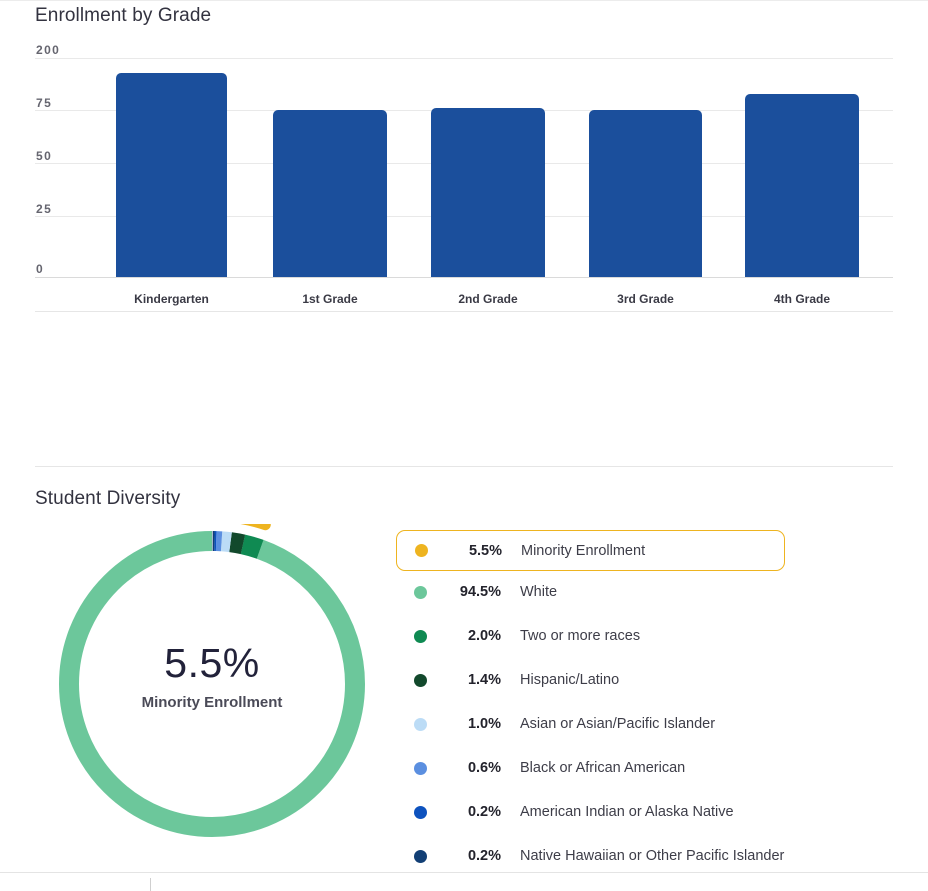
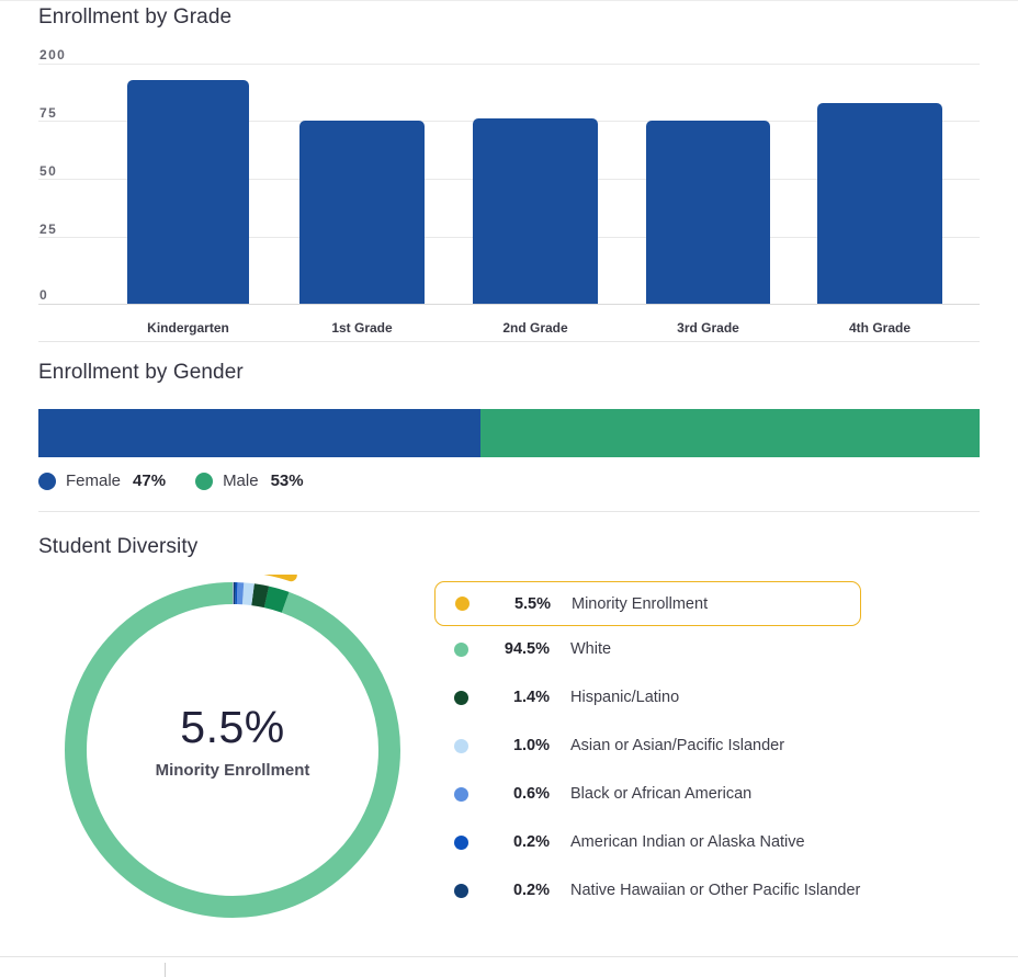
  Enrollment by Grade
  200
  75
  50
  25
  0
  Kindergarten
  1st Grade
  2nd Grade
  3rd Grade
  4th Grade
+ Enrollment by Gender
+ Female
+ 47%
+ Male
+ 53%
  Student Diversity
  5.5%
  Minority Enrollment
  5.5%
  Minority Enrollment
  94.5%
  White
- 2.0%
- Two or more races
  1.4%
  Hispanic/Latino
  1.0%
  Asian or Asian/Pacific Islander
  0.6%
  Black or African American
  0.2%
  American Indian or Alaska Native
  0.2%
  Native Hawaiian or Other Pacific Islander
